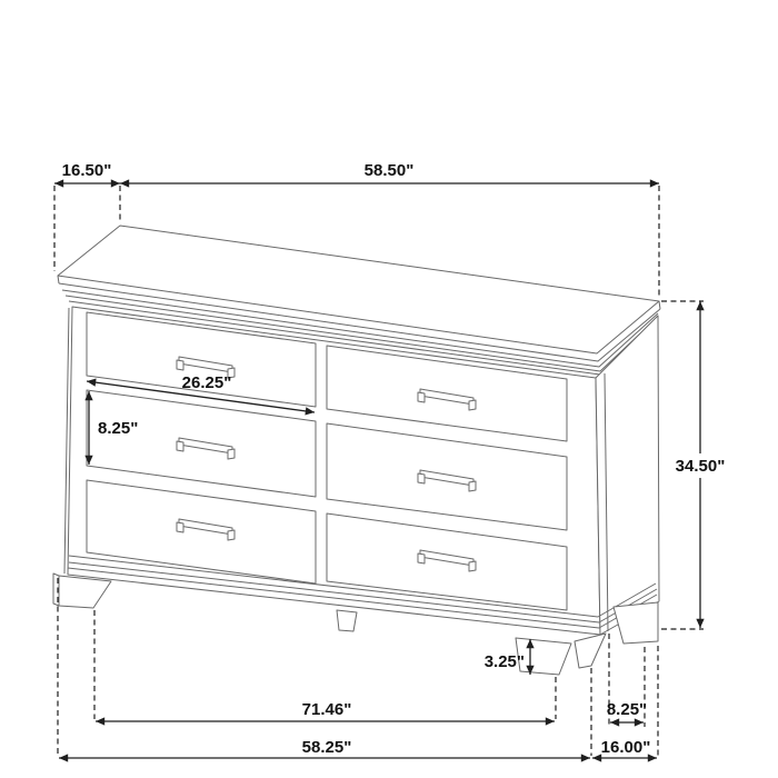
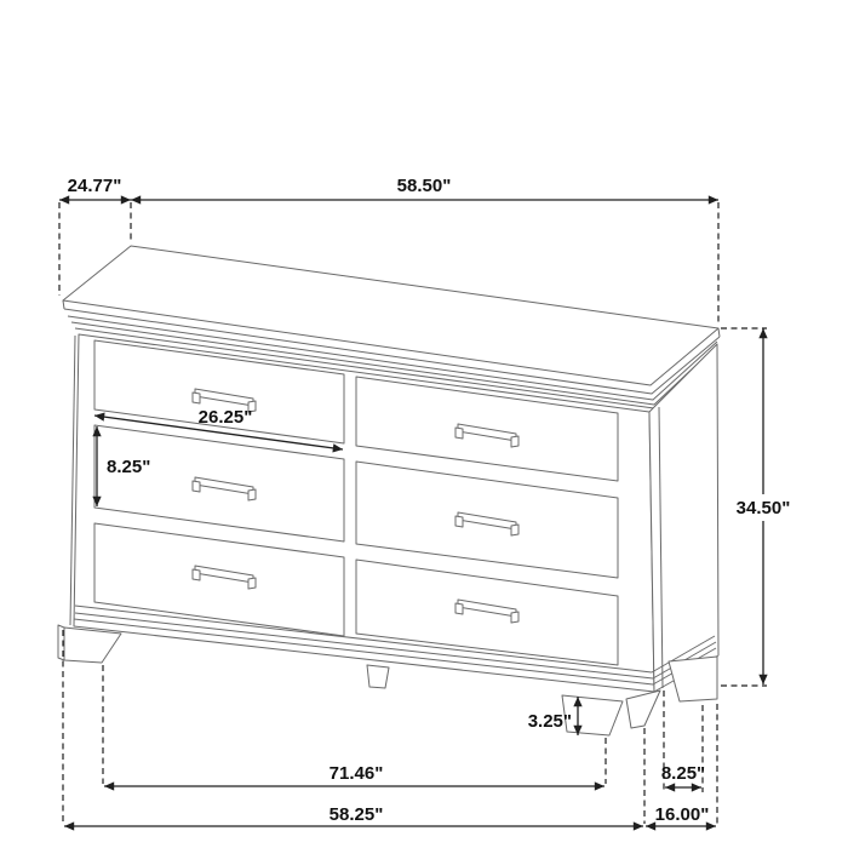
- 16.50"
+ 24.77"
  58.50"
  26.25"
  8.25"
  34.50"
  3.25"
  71.46"
  8.25"
  58.25"
  16.00"
